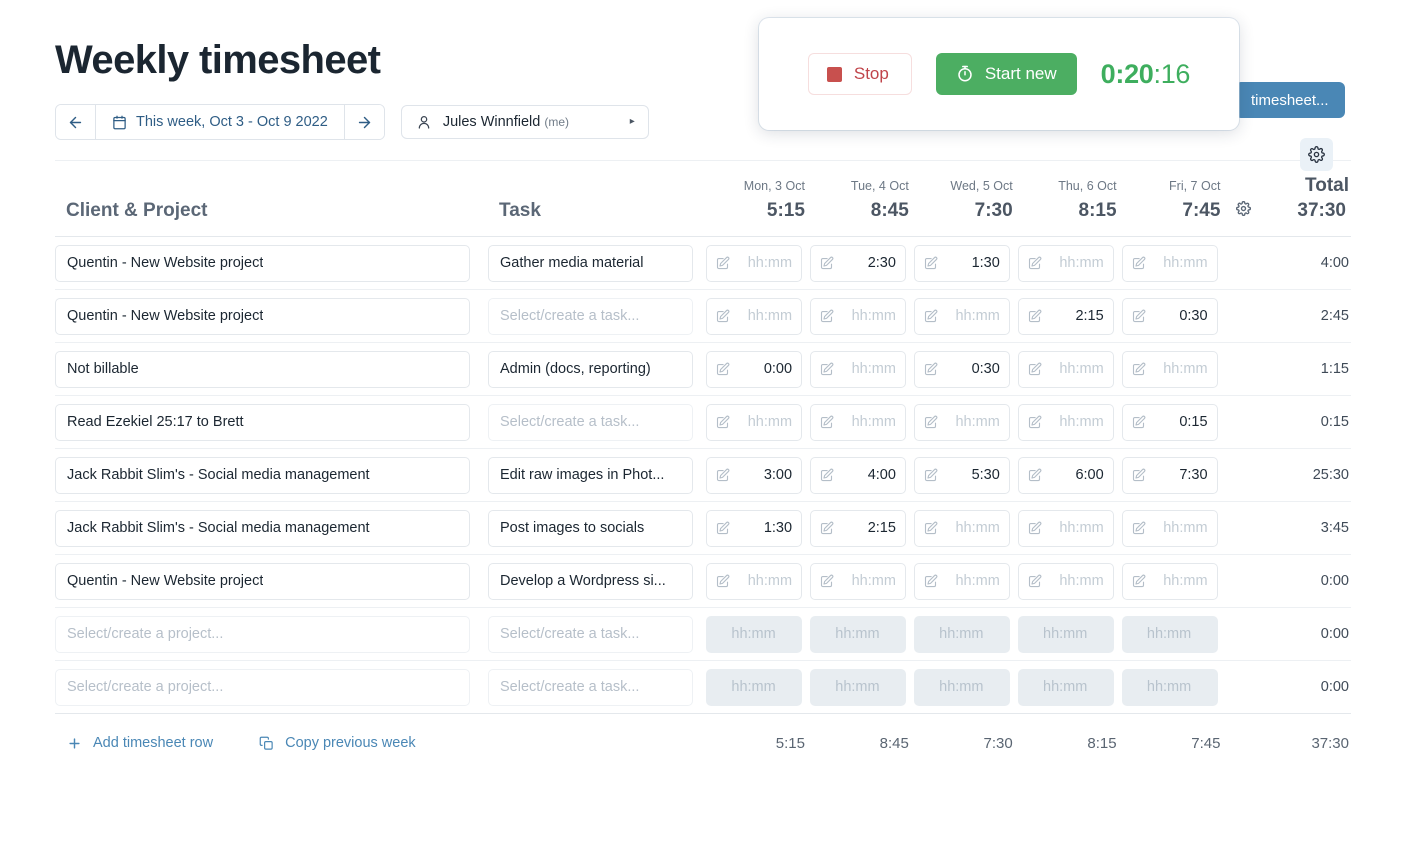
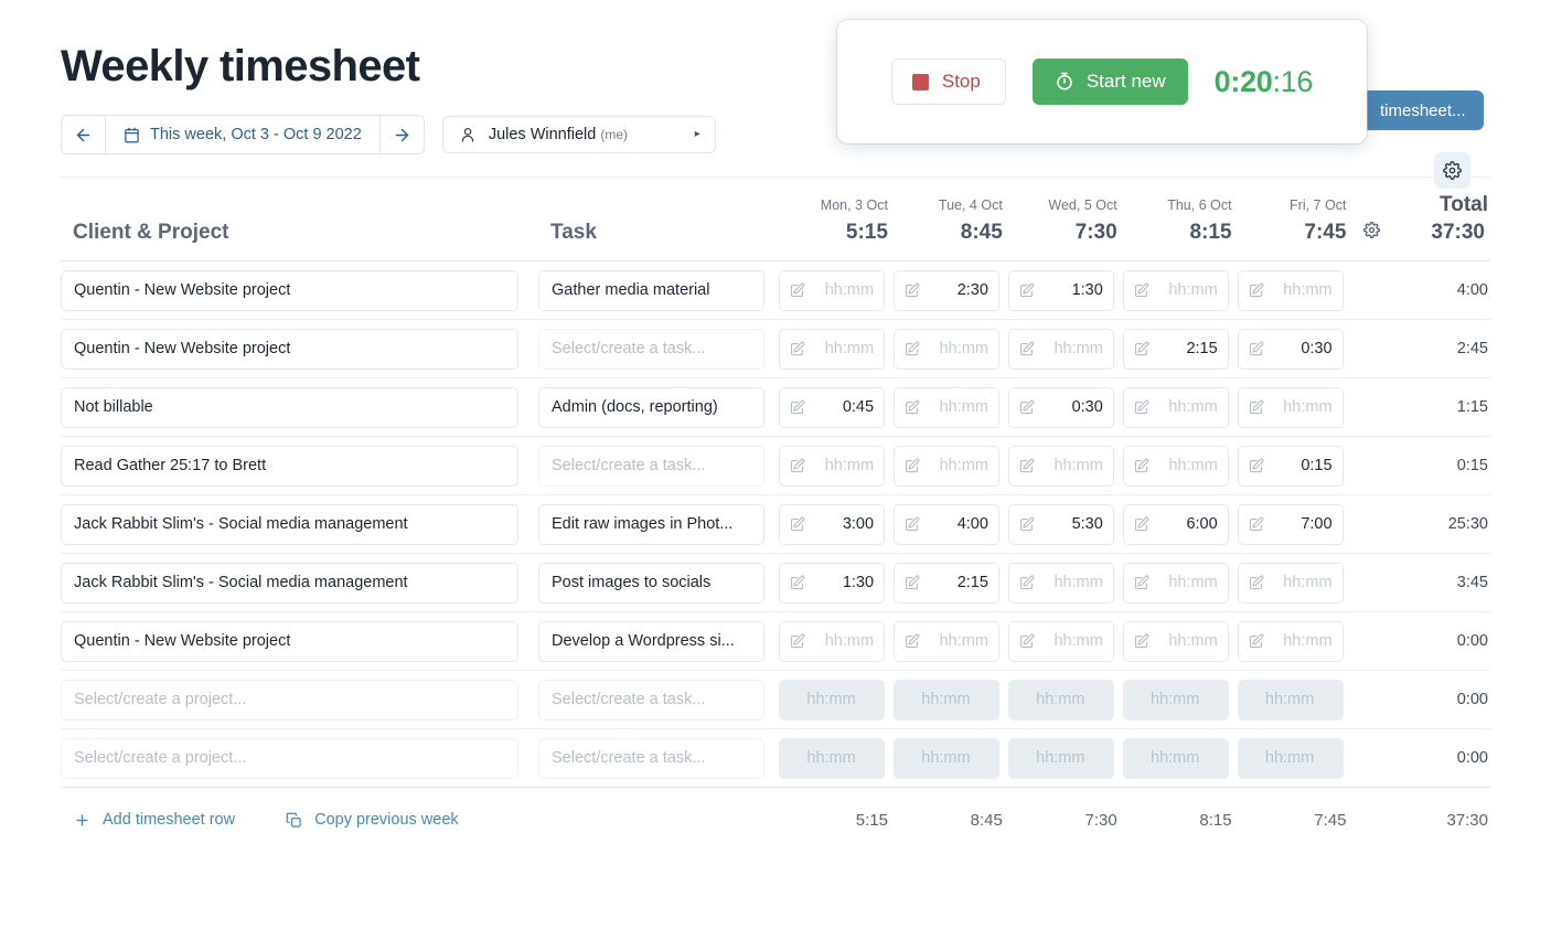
  Weekly timesheet
  This week, Oct 3 - Oct 9 2022
  Jules Winnfield (me)
  ▸
  timesheet...
  Stop
  Start new
  0:20:16
  		Mon, 3 Oct	Tue, 4 Oct	Wed, 5 Oct	Thu, 6 Oct	Fri, 7 Oct		Total
  Client & Project	Task	5:15	8:45	7:30	8:15	7:45		37:30
  Quentin - New Website project	Gather media material	hh:mm	2:30	1:30	hh:mm	hh:mm		4:00
  Quentin - New Website project	Select/create a task...	hh:mm	hh:mm	hh:mm	2:15	0:30		2:45
- Not billable	Admin (docs, reporting)	0:00	hh:mm	0:30	hh:mm	hh:mm		1:15
+ Not billable	Admin (docs, reporting)	0:45	hh:mm	0:30	hh:mm	hh:mm		1:15
- Read Ezekiel 25:17 to Brett	Select/create a task...	hh:mm	hh:mm	hh:mm	hh:mm	0:15		0:15
+ Read Gather 25:17 to Brett	Select/create a task...	hh:mm	hh:mm	hh:mm	hh:mm	0:15		0:15
- Jack Rabbit Slim's - Social media management	Edit raw images in Phot...	3:00	4:00	5:30	6:00	7:30		25:30
+ Jack Rabbit Slim's - Social media management	Edit raw images in Phot...	3:00	4:00	5:30	6:00	7:00		25:30
  Jack Rabbit Slim's - Social media management	Post images to socials	1:30	2:15	hh:mm	hh:mm	hh:mm		3:45
  Quentin - New Website project	Develop a Wordpress si...	hh:mm	hh:mm	hh:mm	hh:mm	hh:mm		0:00
  Select/create a project...	Select/create a task...	hh:mm	hh:mm	hh:mm	hh:mm	hh:mm		0:00
  Select/create a project...	Select/create a task...	hh:mm	hh:mm	hh:mm	hh:mm	hh:mm		0:00
  Add timesheet row Copy previous week	5:15	8:45	7:30	8:15	7:45		37:30
